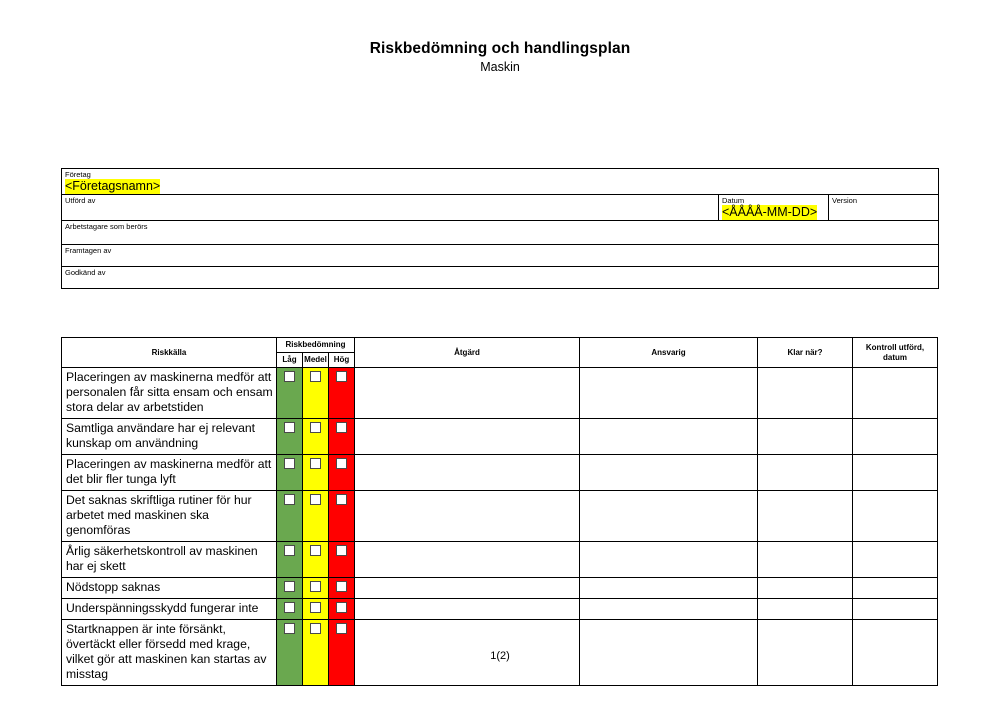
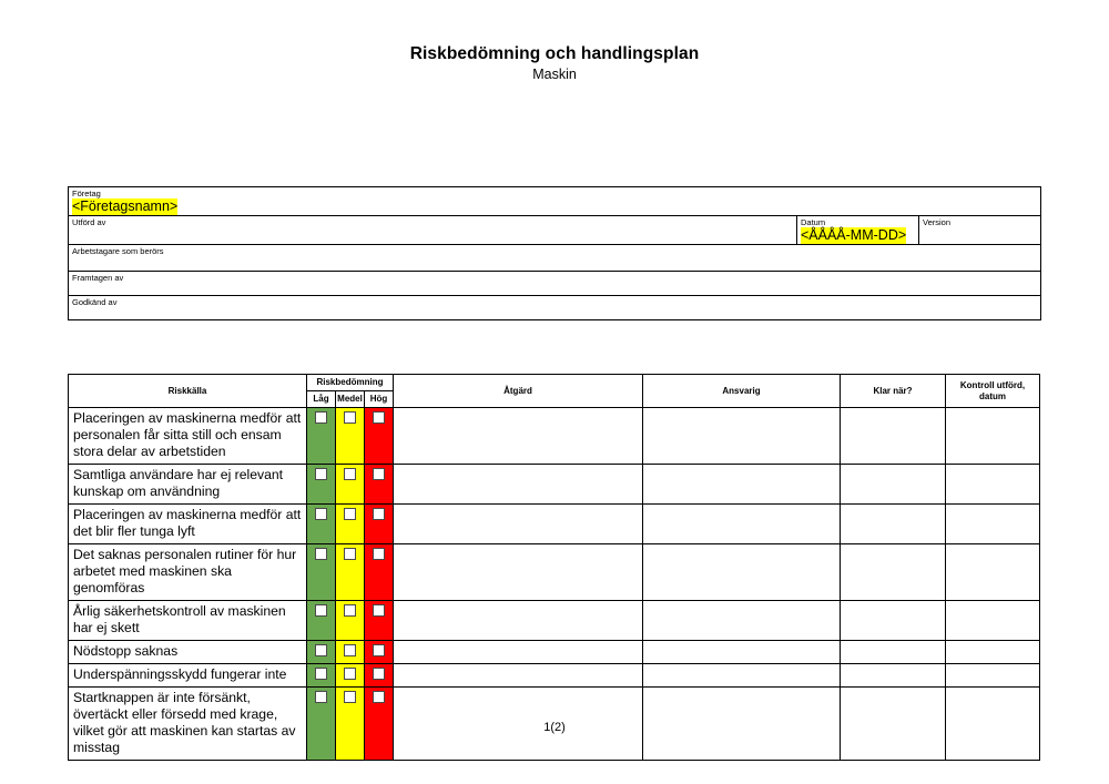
  Riskbedömning och handlingsplan
  Maskin
  Företag <Företagsnamn>
  Utförd av	Datum <ÅÅÅÅ-MM-DD>	Version
  Arbetstagare som berörs
  Framtagen av
  Godkänd av
  Riskkälla	Riskbedömning	Åtgärd	Ansvarig	Klar när?	Kontroll utförd, datum
  Låg	Medel	Hög
- Placeringen av maskinerna medför att personalen får sitta ensam och ensam stora delar av arbetstiden
+ Placeringen av maskinerna medför att personalen får sitta still och ensam stora delar av arbetstiden
  Samtliga användare har ej relevant kunskap om användning
  Placeringen av maskinerna medför att det blir fler tunga lyft
- Det saknas skriftliga rutiner för hur arbetet med maskinen ska genomföras
+ Det saknas personalen rutiner för hur arbetet med maskinen ska genomföras
  Årlig säkerhetskontroll av maskinen har ej skett
  Nödstopp saknas
  Underspänningsskydd fungerar inte
  Startknappen är inte försänkt, övertäckt eller försedd med krage, vilket gör att maskinen kan startas av misstag
  1(2)
